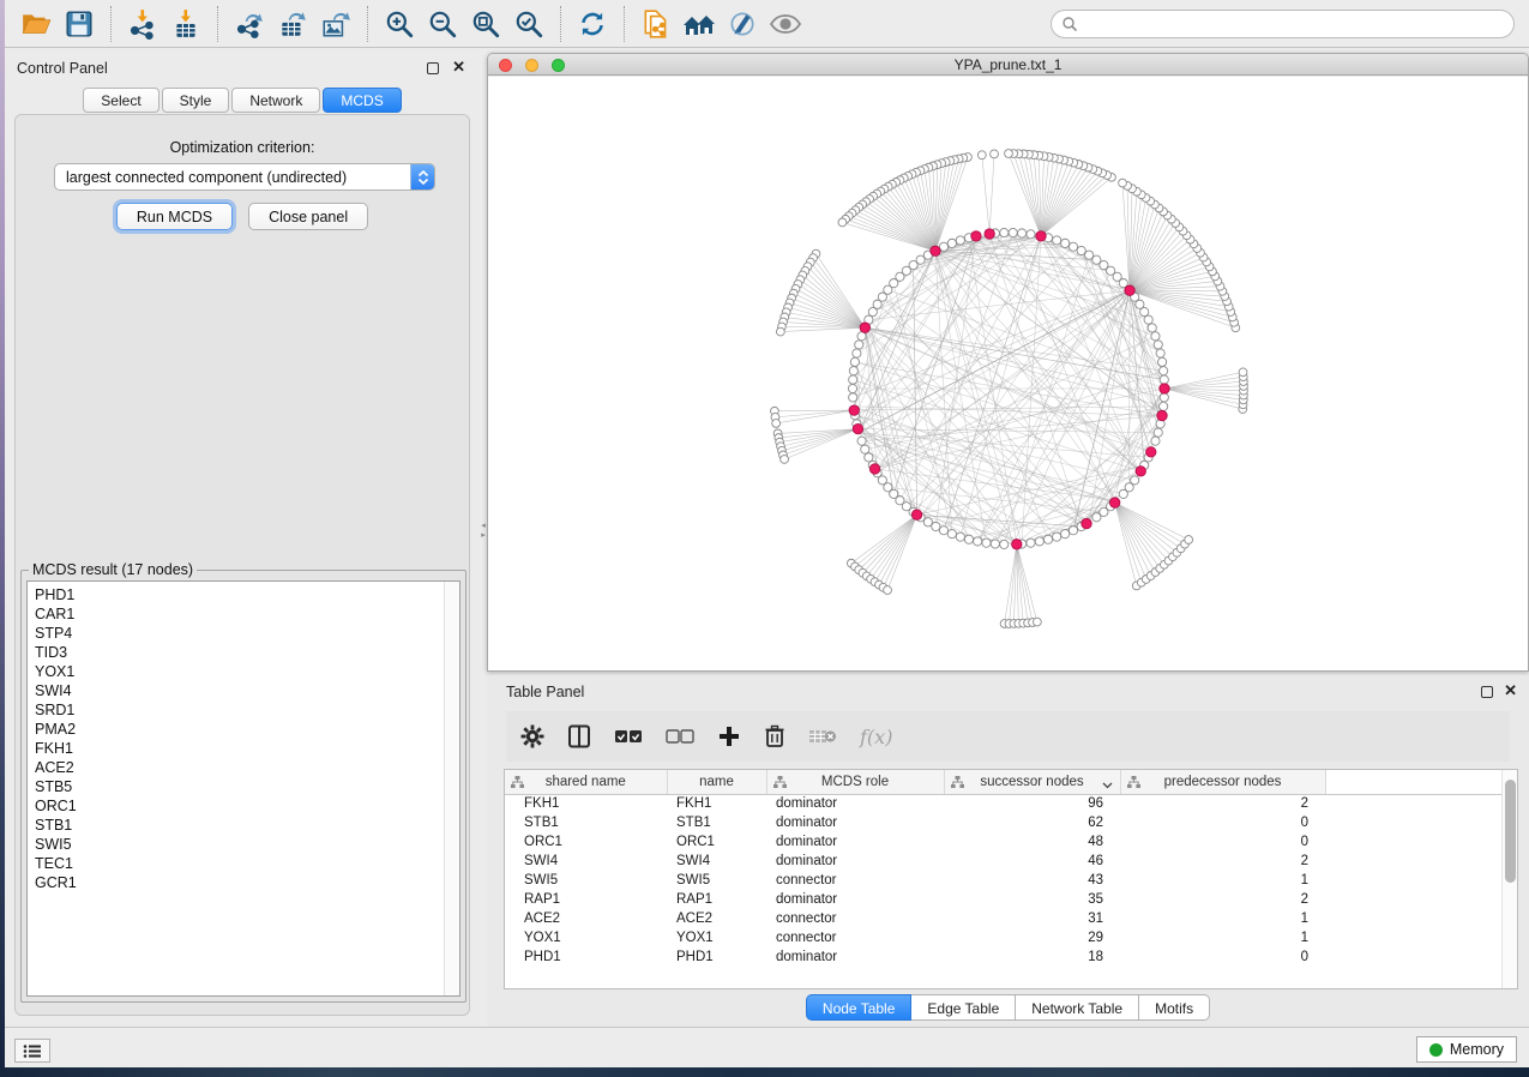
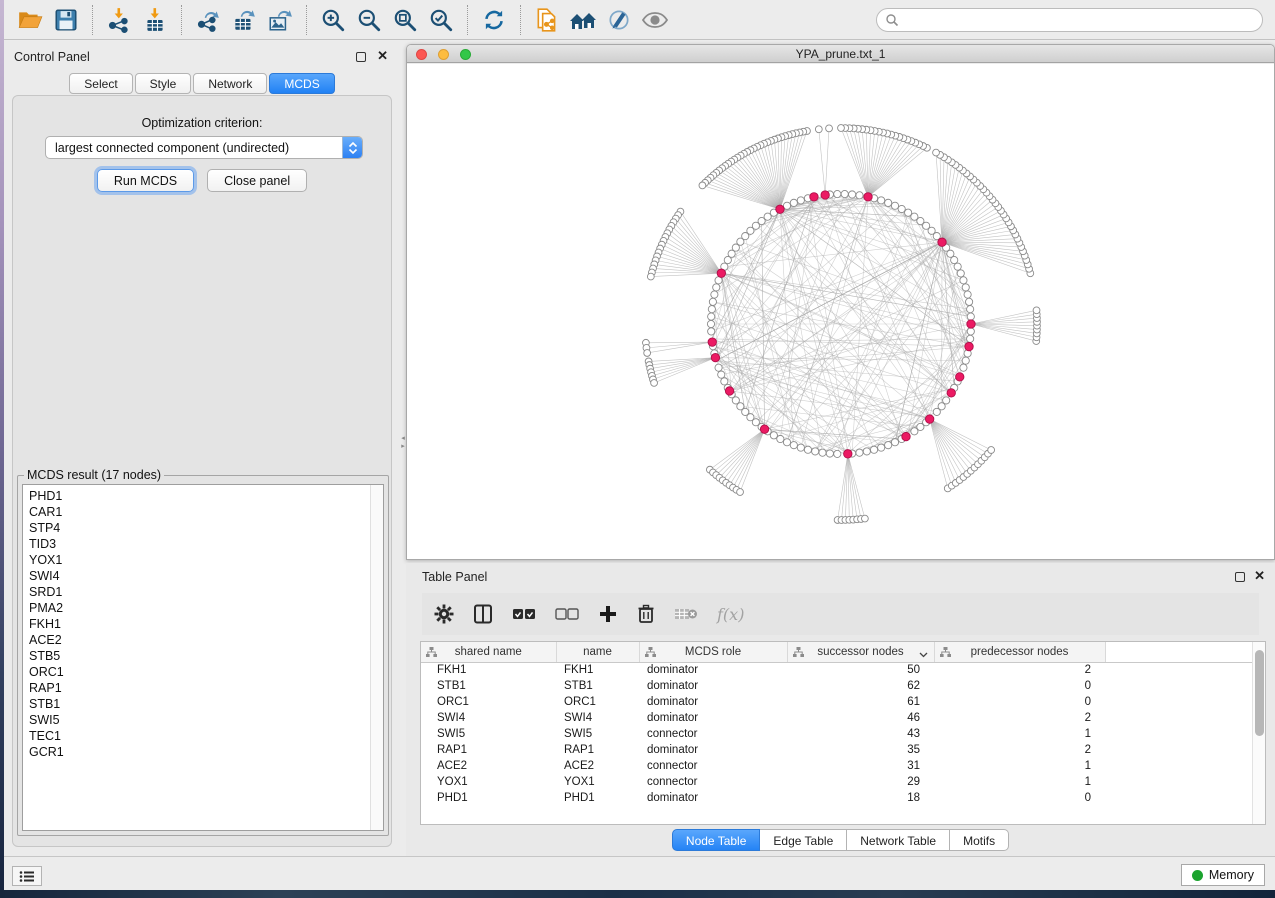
  Control Panel
  ✕
  Select
  Style
  Network
  MCDS
  Optimization criterion:
  largest connected component (undirected)
  Run MCDS
  Close panel
  MCDS result (17 nodes)
  PHD1
  CAR1
  STP4
  TID3
  YOX1
  SWI4
  SRD1
  PMA2
  FKH1
  ACE2
  STB5
  ORC1
+ RAP1
  STB1
  SWI5
  TEC1
  GCR1
  YPA_prune.txt_1
  Table Panel
  ✕
  f(x)
  shared name	name	MCDS role	successor nodes	predecessor nodes
- FKH1	FKH1	dominator	96	2
+ FKH1	FKH1	dominator	50	2
  STB1	STB1	dominator	62	0
- ORC1	ORC1	dominator	48	0
+ ORC1	ORC1	dominator	61	0
  SWI4	SWI4	dominator	46	2
  SWI5	SWI5	connector	43	1
  RAP1	RAP1	dominator	35	2
  ACE2	ACE2	connector	31	1
  YOX1	YOX1	connector	29	1
  PHD1	PHD1	dominator	18	0
  Node Table
  Edge Table
  Network Table
  Motifs
  Memory
